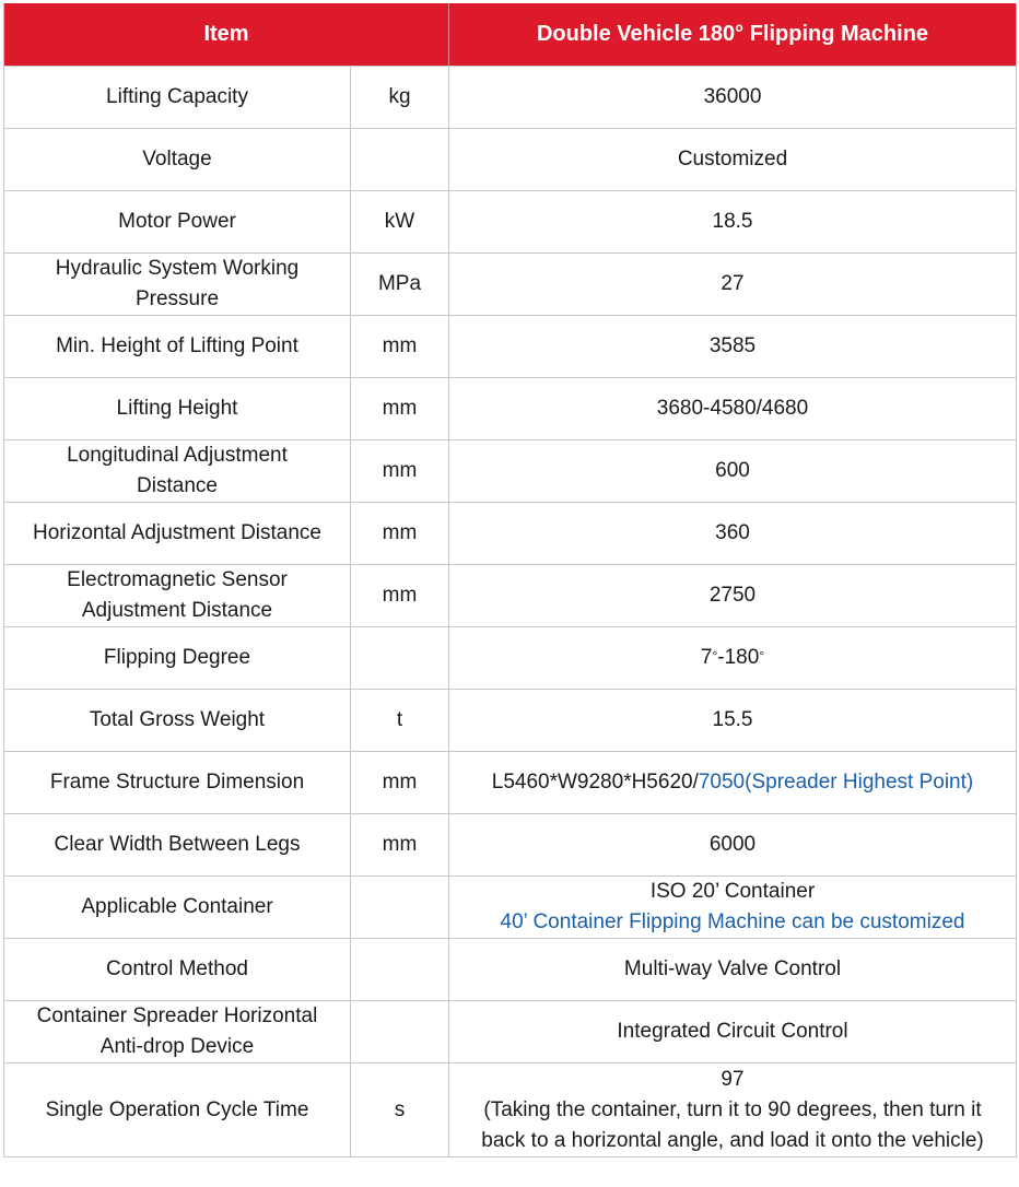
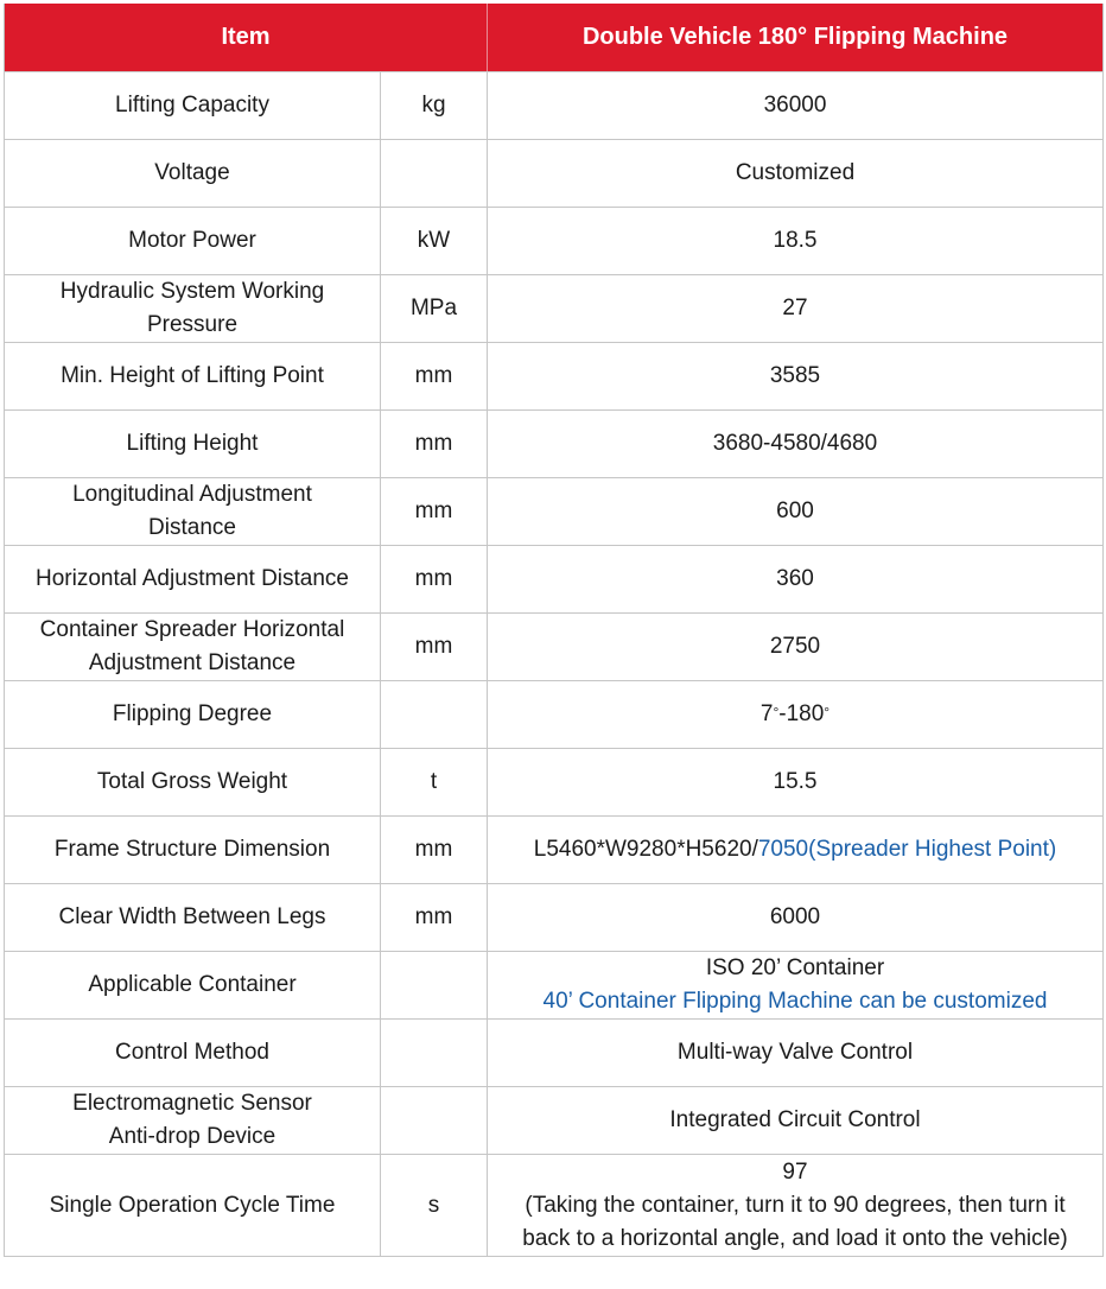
  Item	Double Vehicle 180° Flipping Machine
  Lifting Capacity	kg	36000
  Voltage		Customized
  Motor Power	kW	18.5
  Hydraulic System Working Pressure	MPa	27
  Min. Height of Lifting Point	mm	3585
  Lifting Height	mm	3680-4580/4680
  Longitudinal Adjustment Distance	mm	600
  Horizontal Adjustment Distance	mm	360
- Electromagnetic Sensor Adjustment Distance	mm	2750
+ Container Spreader Horizontal Adjustment Distance	mm	2750
  Flipping Degree		7°-180°
  Total Gross Weight	t	15.5
  Frame Structure Dimension	mm	L5460*W9280*H5620/7050(Spreader Highest Point)
  Clear Width Between Legs	mm	6000
  Applicable Container		ISO 20’ Container 40’ Container Flipping Machine can be customized
  Control Method		Multi-way Valve Control
- Container Spreader Horizontal Anti-drop Device		Integrated Circuit Control
+ Electromagnetic Sensor Anti-drop Device		Integrated Circuit Control
  Single Operation Cycle Time	s	97 (Taking the container, turn it to 90 degrees, then turn it back to a horizontal angle, and load it onto the vehicle)
